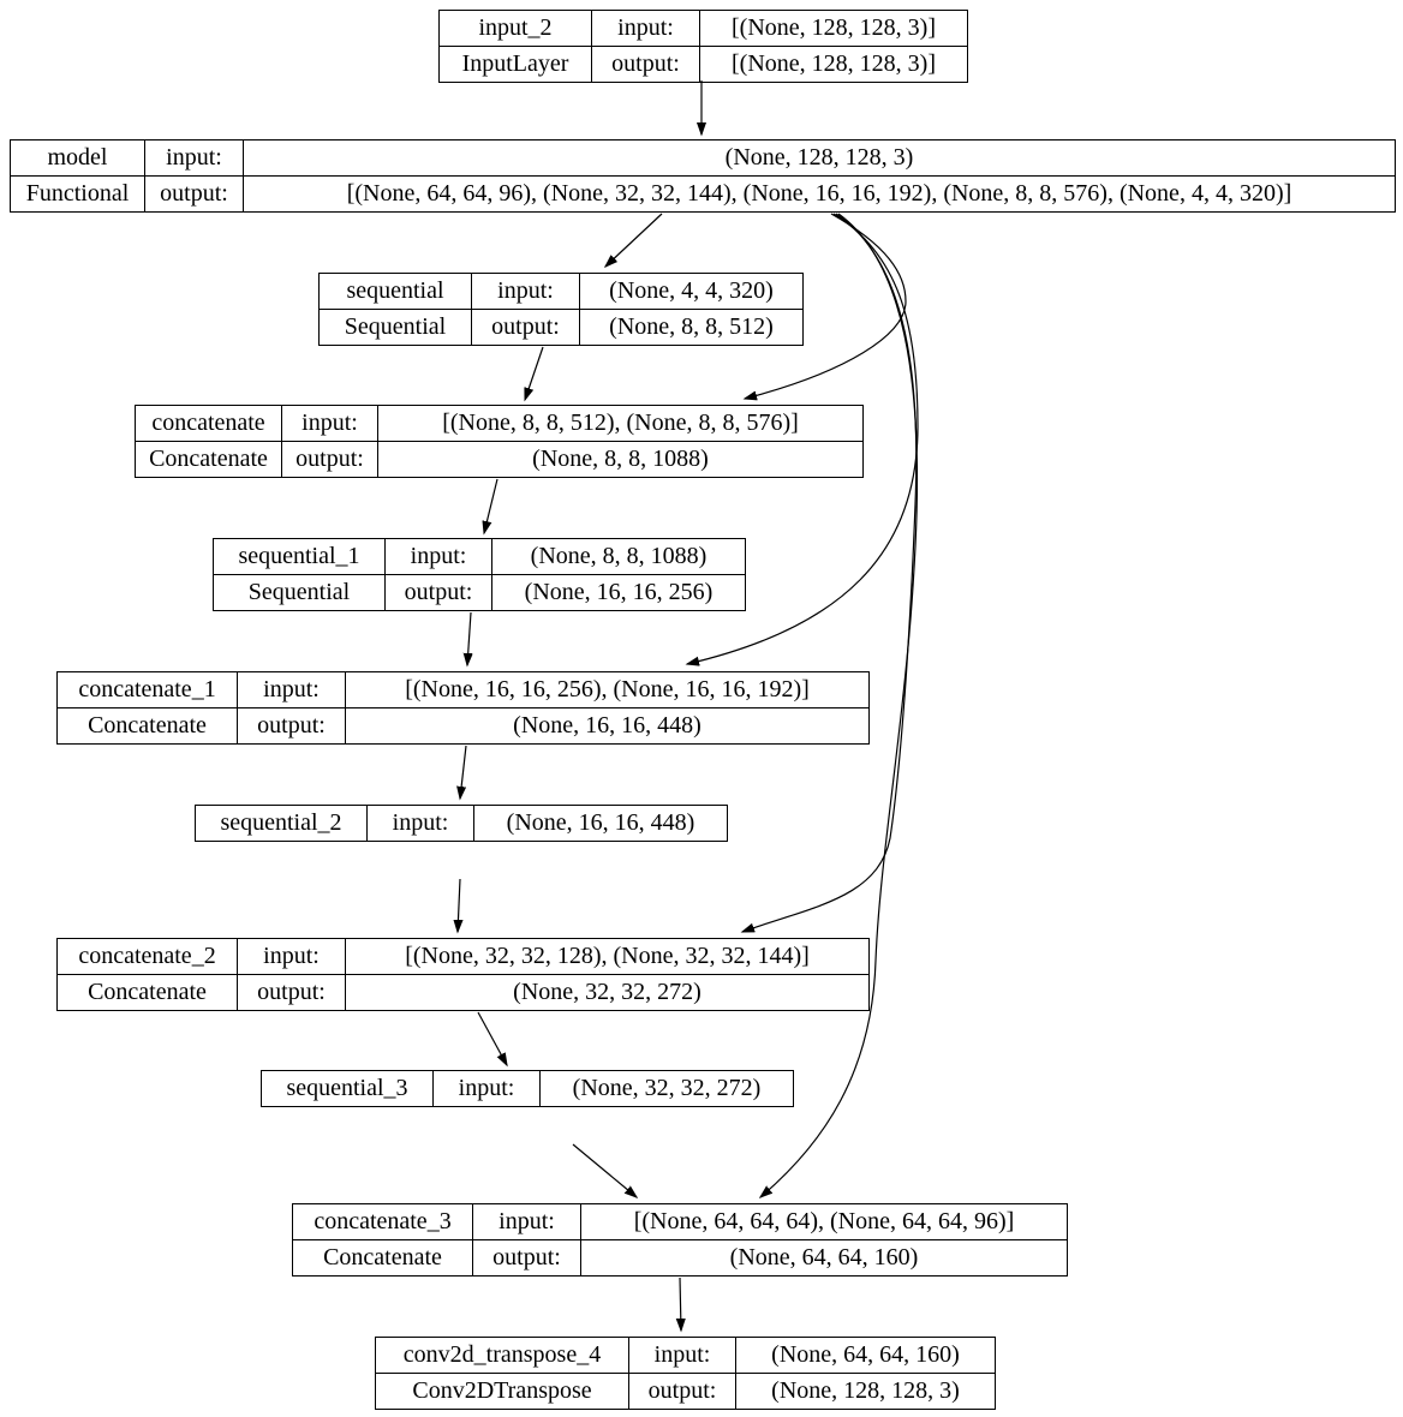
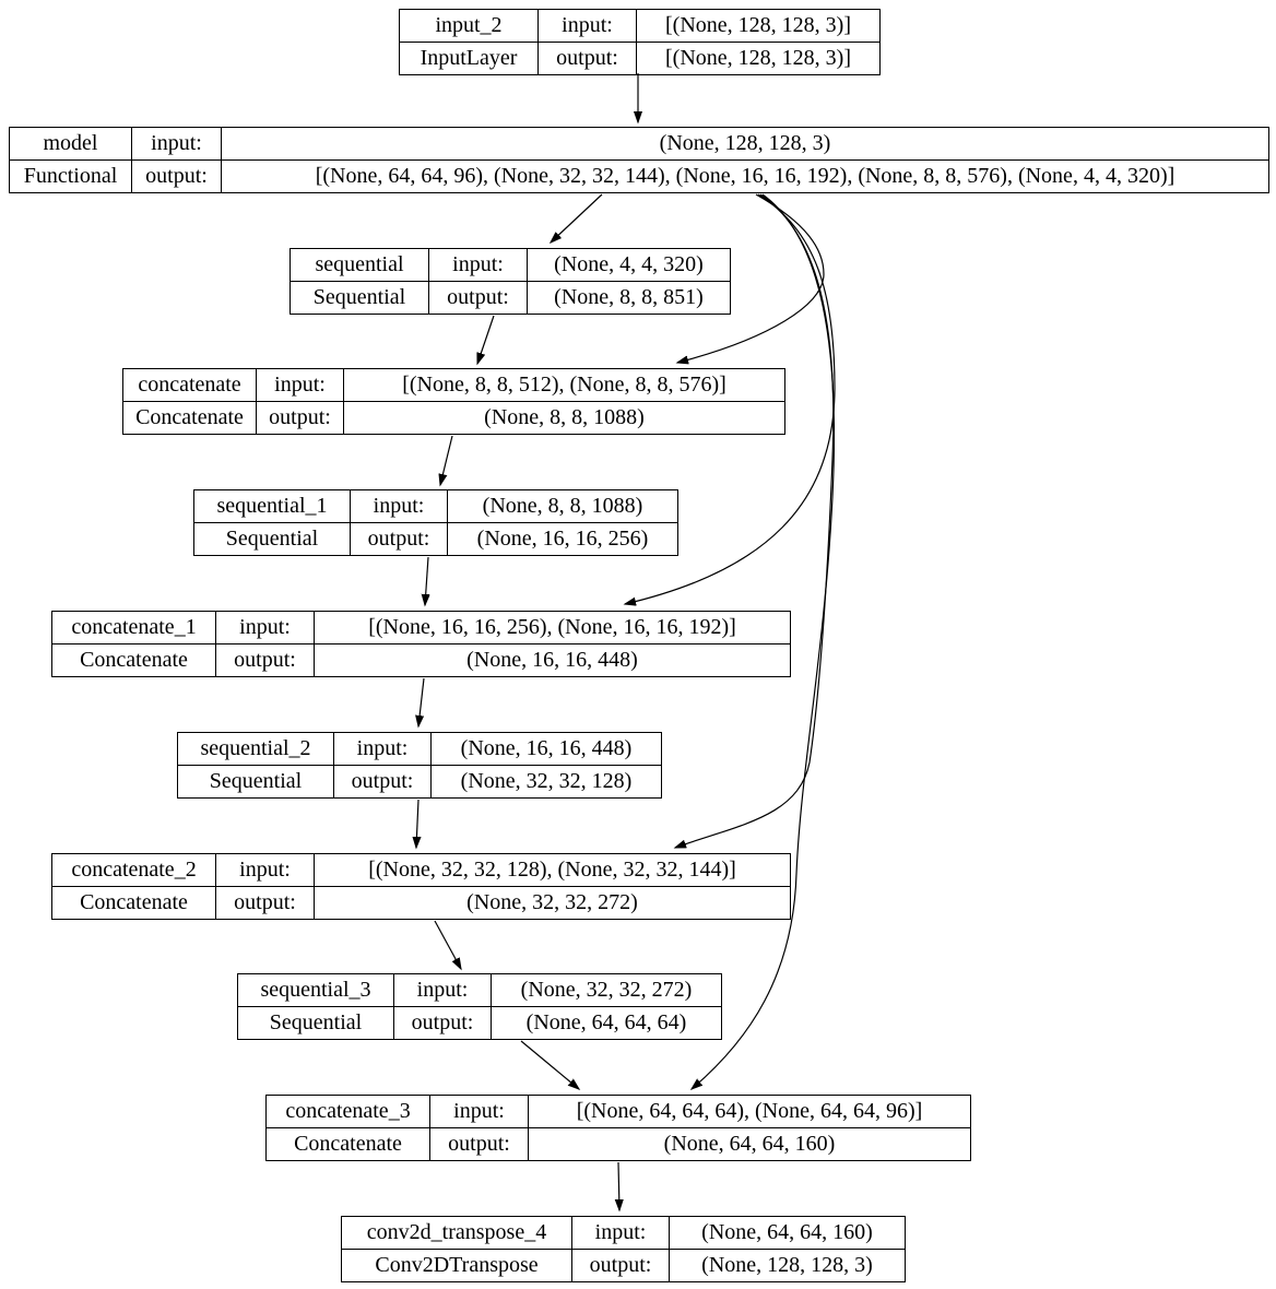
  input_2	input:	[(None, 128, 128, 3)]
  InputLayer	output:	[(None, 128, 128, 3)]
  model	input:	(None, 128, 128, 3)
  Functional	output:	[(None, 64, 64, 96), (None, 32, 32, 144), (None, 16, 16, 192), (None, 8, 8, 576), (None, 4, 4, 320)]
  sequential	input:	(None, 4, 4, 320)
- Sequential	output:	(None, 8, 8, 512)
+ Sequential	output:	(None, 8, 8, 851)
  concatenate	input:	[(None, 8, 8, 512), (None, 8, 8, 576)]
  Concatenate	output:	(None, 8, 8, 1088)
  sequential_1	input:	(None, 8, 8, 1088)
  Sequential	output:	(None, 16, 16, 256)
  concatenate_1	input:	[(None, 16, 16, 256), (None, 16, 16, 192)]
  Concatenate	output:	(None, 16, 16, 448)
  sequential_2	input:	(None, 16, 16, 448)
+ Sequential	output:	(None, 32, 32, 128)
  concatenate_2	input:	[(None, 32, 32, 128), (None, 32, 32, 144)]
  Concatenate	output:	(None, 32, 32, 272)
  sequential_3	input:	(None, 32, 32, 272)
+ Sequential	output:	(None, 64, 64, 64)
  concatenate_3	input:	[(None, 64, 64, 64), (None, 64, 64, 96)]
  Concatenate	output:	(None, 64, 64, 160)
  conv2d_transpose_4	input:	(None, 64, 64, 160)
  Conv2DTranspose	output:	(None, 128, 128, 3)
